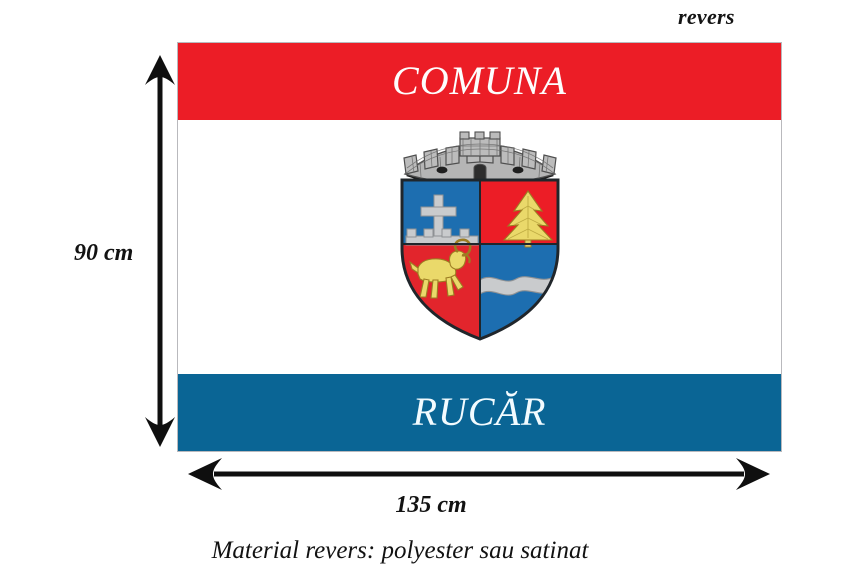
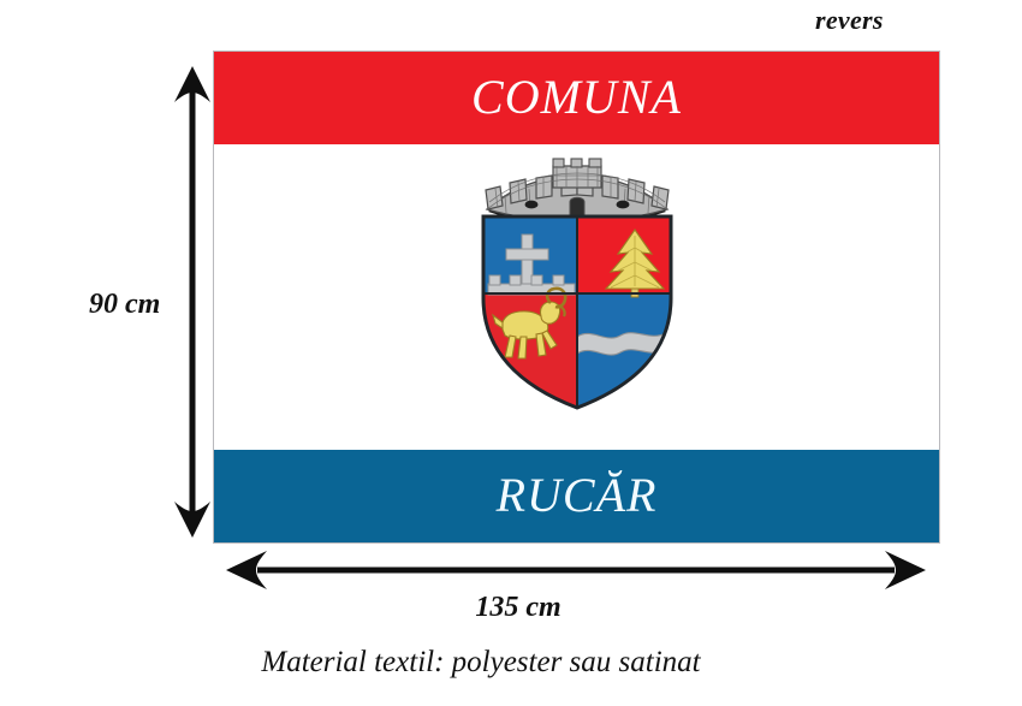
  revers
  COMUNA
  RUCĂR
  90 cm
  135 cm
- Material revers: polyester sau satinat
+ Material textil: polyester sau satinat
